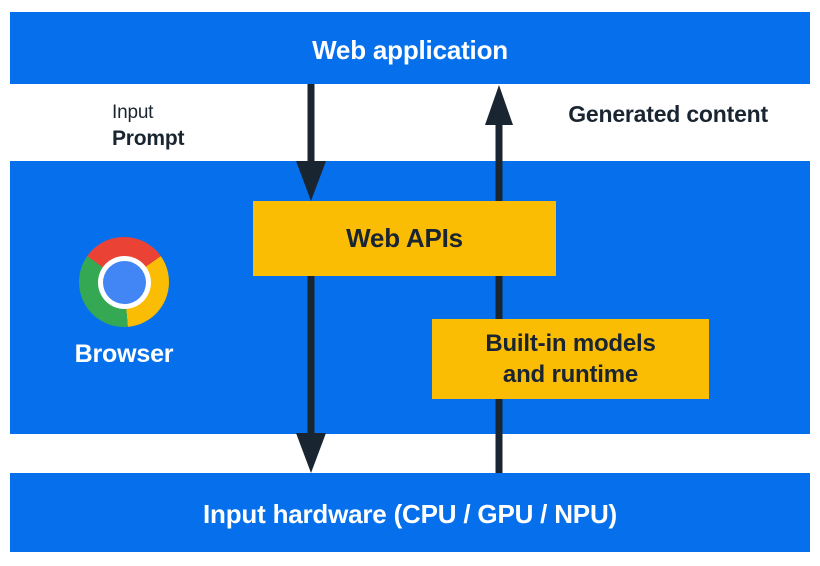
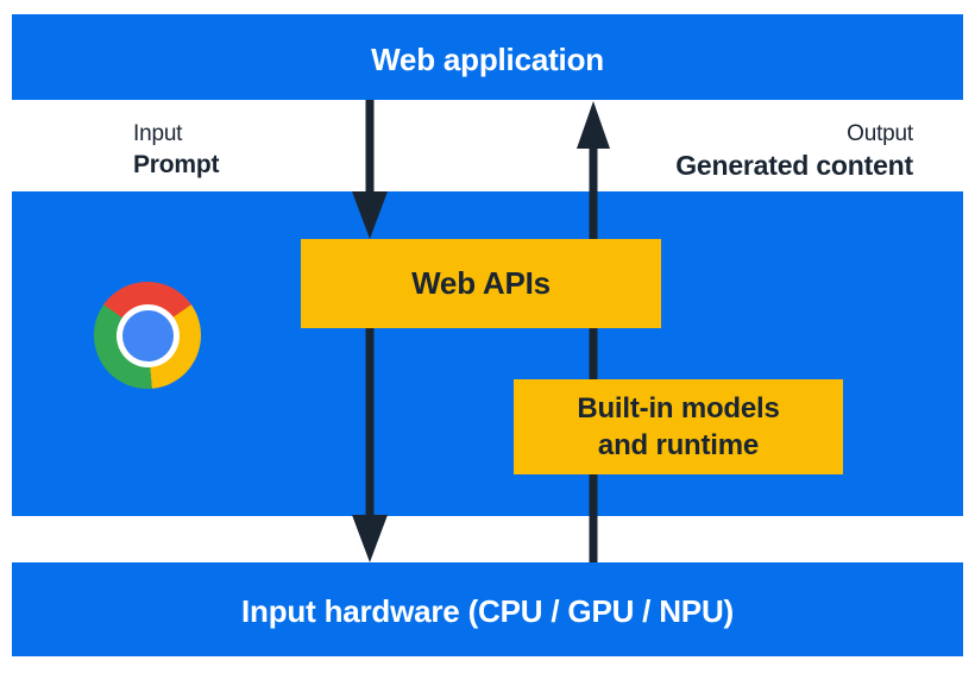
  Web application
  Input
  Prompt
+ Output
  Generated content
  Input hardware (CPU / GPU / NPU)
  Web APIs
  Built-in models
  and runtime
- Browser
